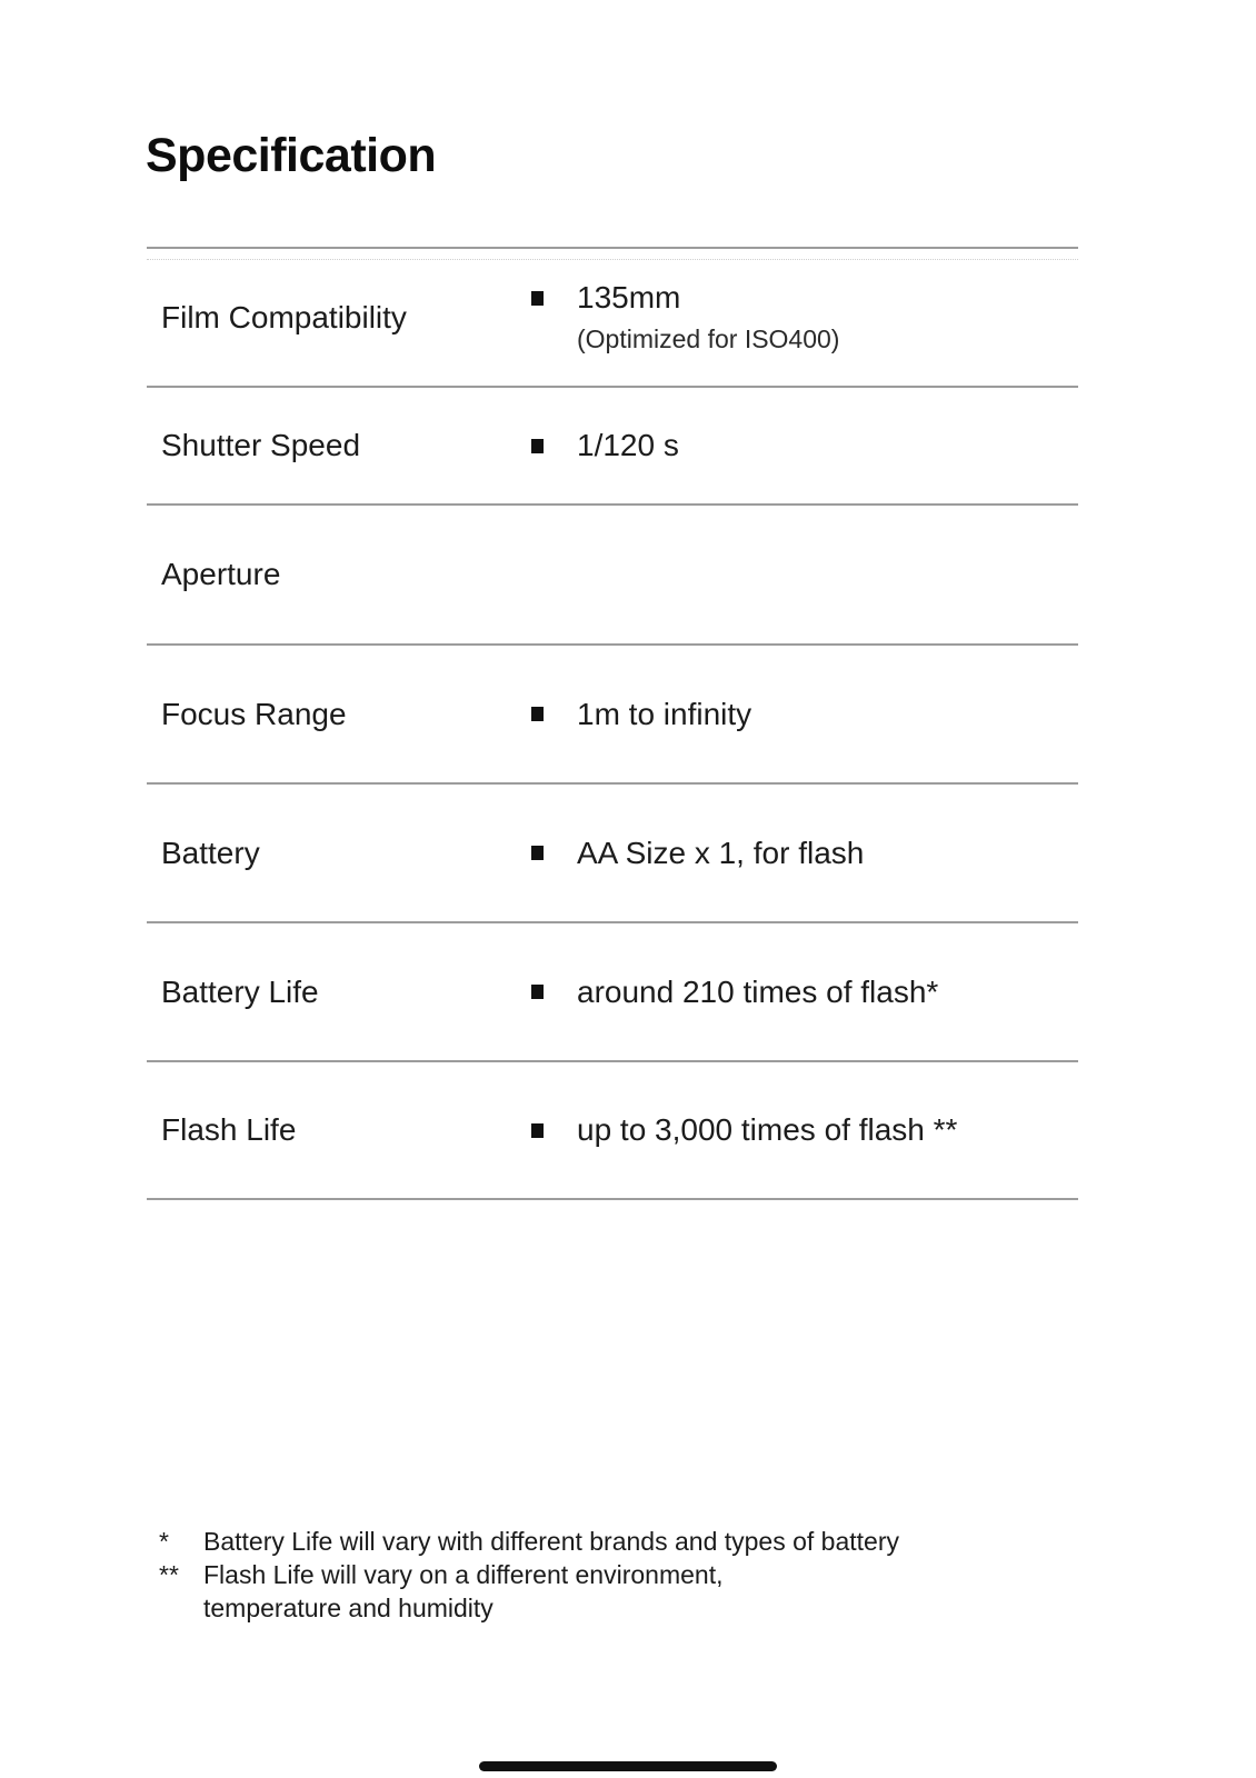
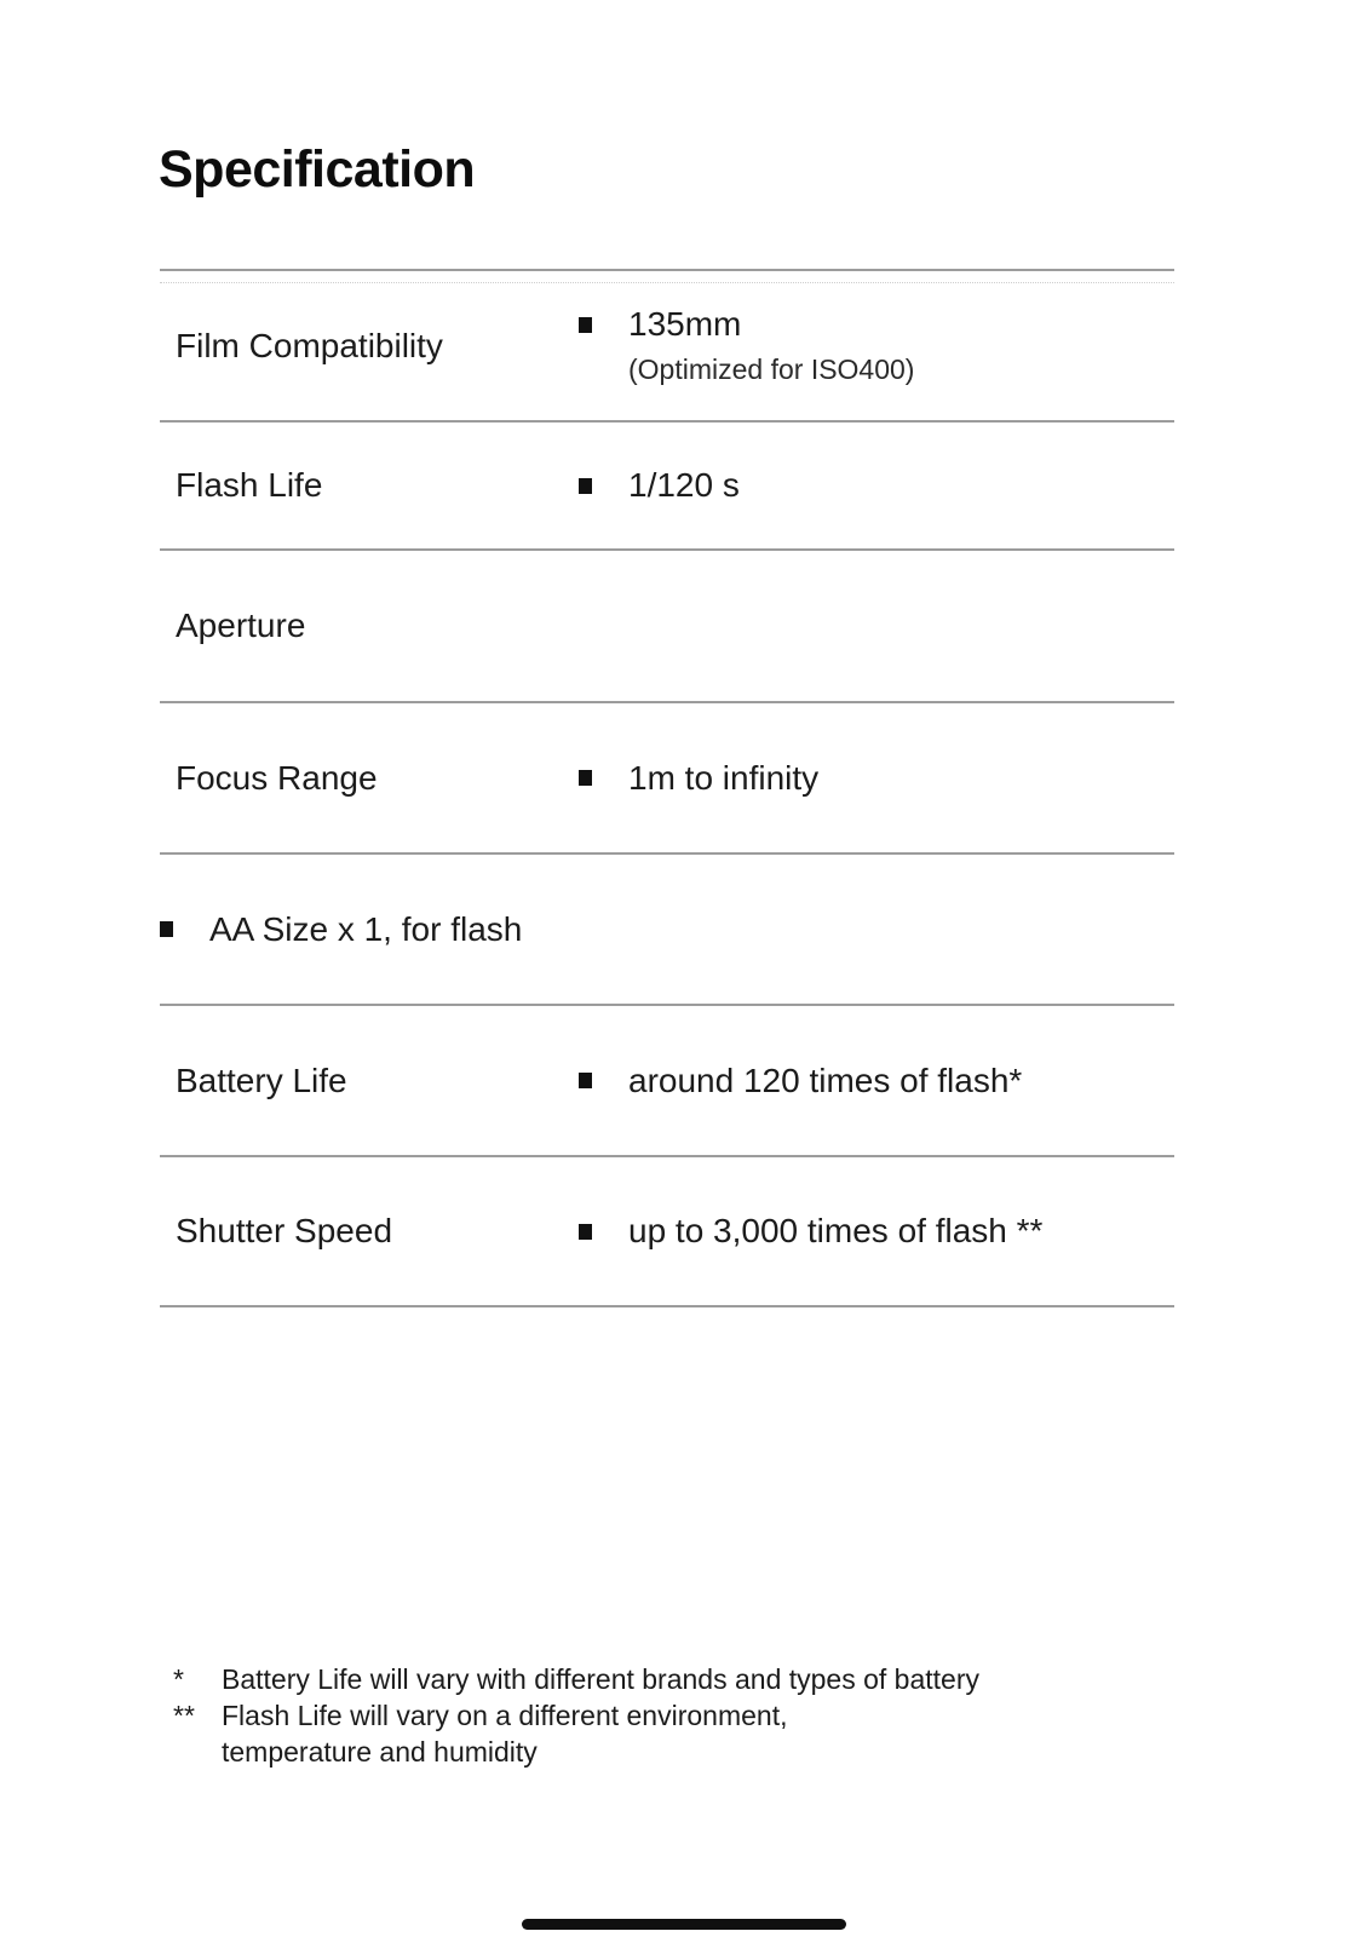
  Specification
  Film Compatibility
  135mm
  (Optimized for ISO400)
- Shutter Speed
+ Flash Life
  1/120 s
  Aperture
  Focus Range
  1m to infinity
- Battery
  AA Size x 1, for flash
  Battery Life
- around 210 times of flash*
+ around 120 times of flash*
- Flash Life
+ Shutter Speed
  up to 3,000 times of flash **
  *
  Battery Life will vary with different brands and types of battery
  **
  Flash Life will vary on a different environment,
  temperature and humidity
